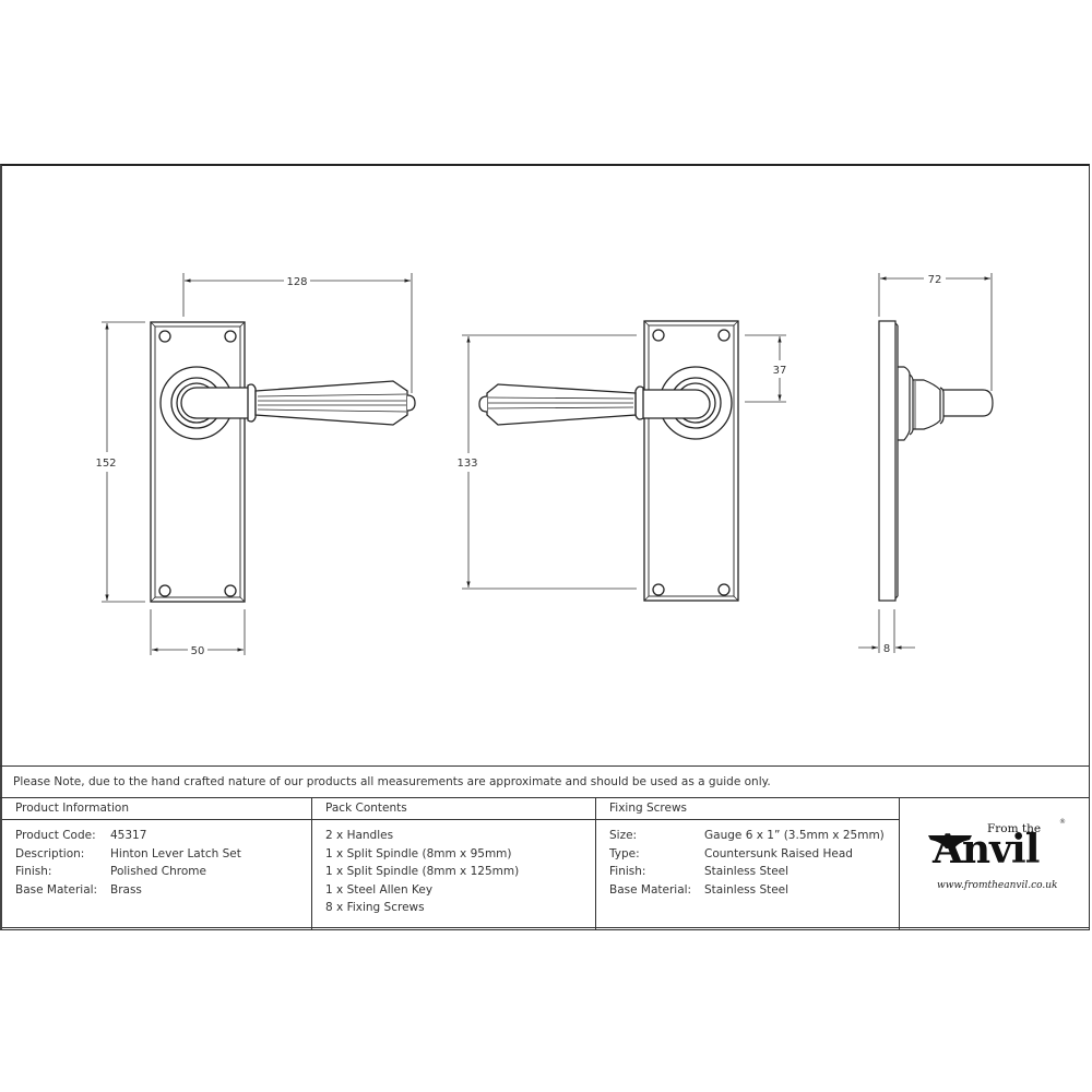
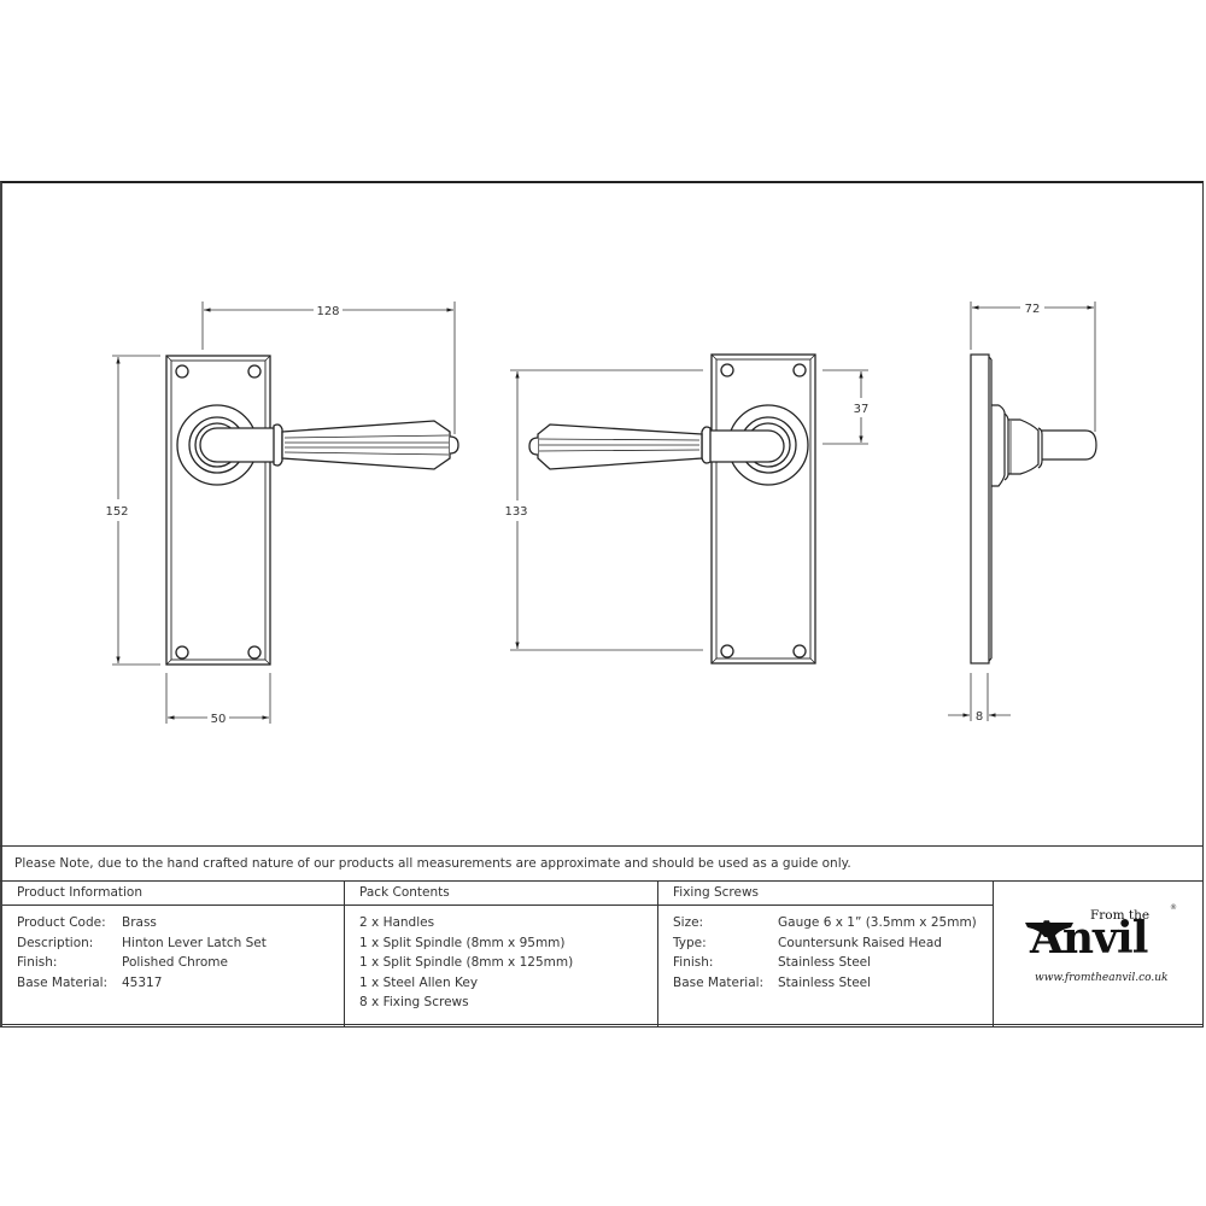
  128
  152
  50
  133
  37
  72
  8
  Please Note, due to the hand crafted nature of our products all measurements are approximate and should be used as a guide only.
  Product Information
  Product Code:
- 45317
+ Brass
  Description:
  Hinton Lever Latch Set
  Finish:
  Polished Chrome
  Base Material:
- Brass
+ 45317
  Pack Contents
  2 x Handles
  1 x Split Spindle (8mm x 95mm)
  1 x Split Spindle (8mm x 125mm)
  1 x Steel Allen Key
  8 x Fixing Screws
  Fixing Screws
  Size:
  Gauge 6 x 1” (3.5mm x 25mm)
  Type:
  Countersunk Raised Head
  Finish:
  Stainless Steel
  Base Material:
  Stainless Steel
  From the
  Anvil
  www.fromtheanvil.co.uk
